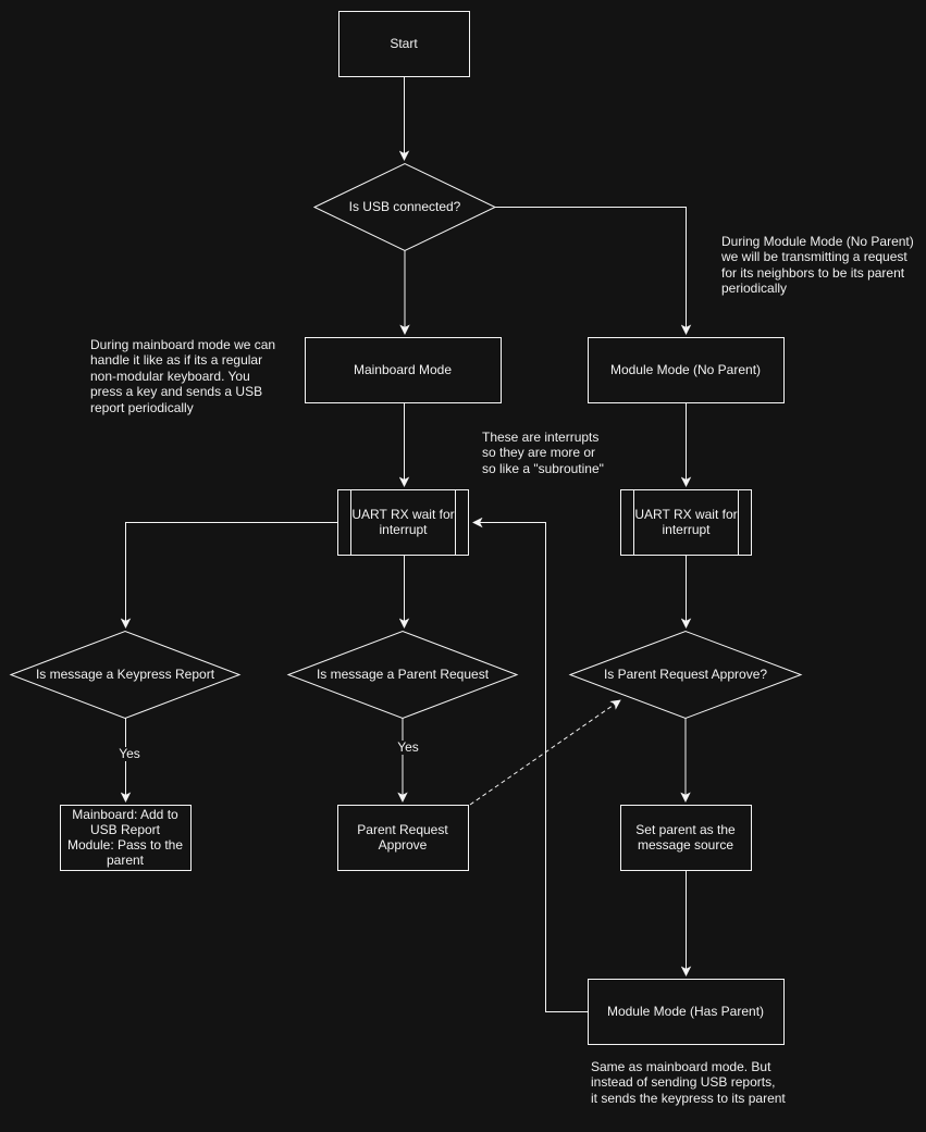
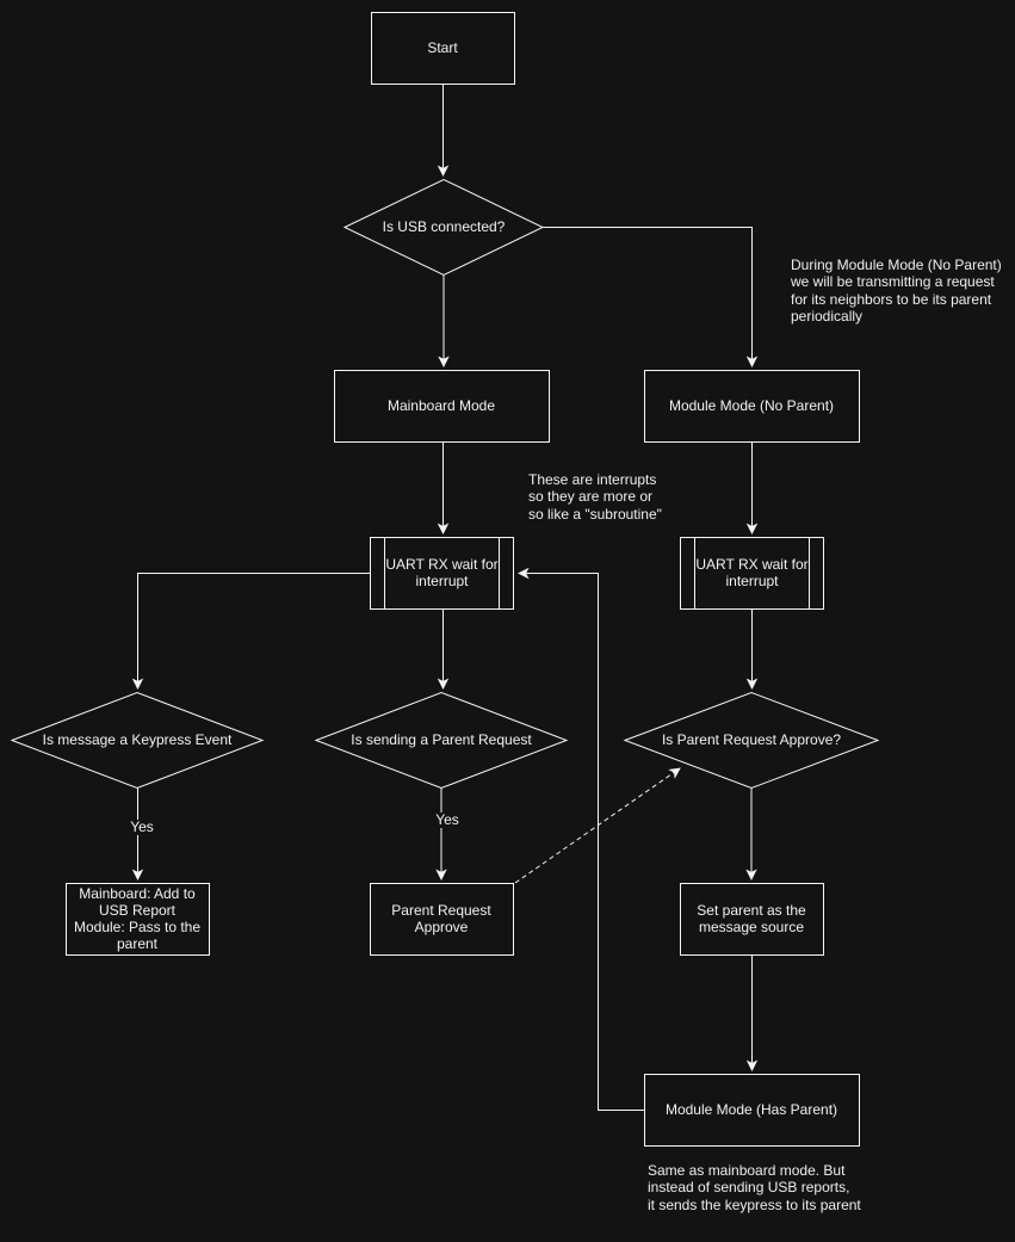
  Start
  Is USB connected?
  Mainboard Mode
  Module Mode (No Parent)
  UART RX wait for
  interrupt
  UART RX wait for
  interrupt
- Is message a Keypress Report
+ Is message a Keypress Event
- Is message a Parent Request
+ Is sending a Parent Request
  Is Parent Request Approve?
  Mainboard: Add to
  USB Report
  Module: Pass to the
  parent
  Parent Request
  Approve
  Set parent as the
  message source
  Module Mode (Has Parent)
  Yes
  Yes
  During Module Mode (No Parent)
  we will be transmitting a request
  for its neighbors to be its parent
  periodically
- During mainboard mode we can
- handle it like as if its a regular
- non-modular keyboard. You
- press a key and sends a USB
- report periodically
  These are interrupts
  so they are more or
  so like a "subroutine"
  Same as mainboard mode. But
  instead of sending USB reports,
  it sends the keypress to its parent
